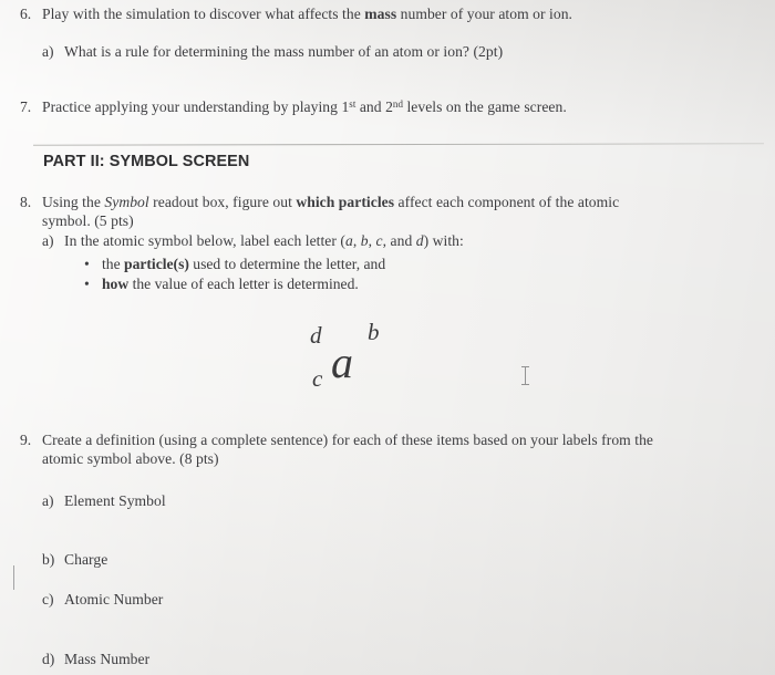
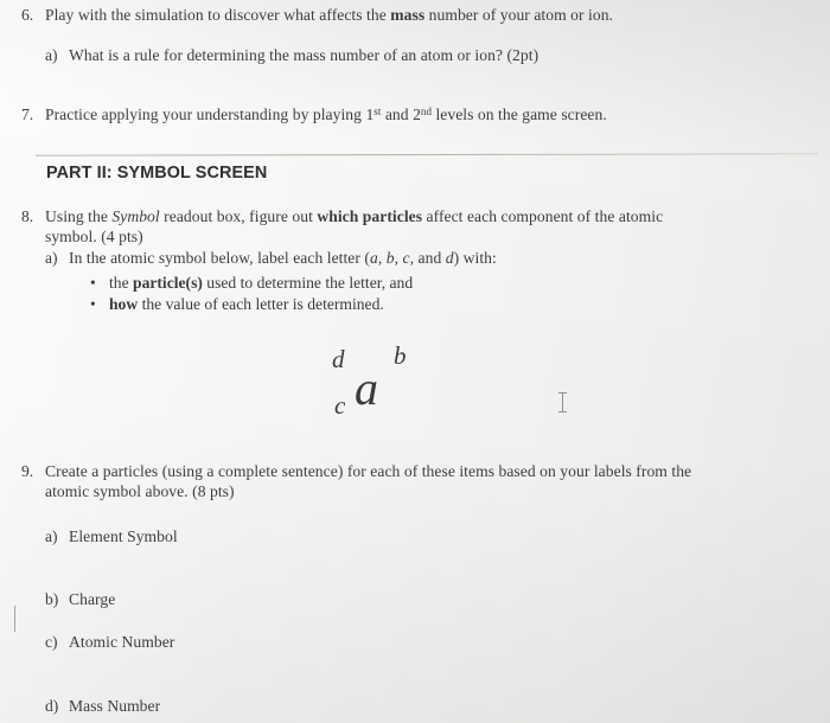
  6.
  Play with the simulation to discover what affects the mass number of your atom or ion.
  a)
  What is a rule for determining the mass number of an atom or ion? (2pt)
  7.
  Practice applying your understanding by playing 1st and 2nd levels on the game screen.
  PART II: SYMBOL SCREEN
  8.
  Using the Symbol readout box, figure out which particles affect each component of the atomic
- symbol. (5 pts)
+ symbol. (4 pts)
  a)
  In the atomic symbol below, label each letter (a, b, c, and d) with:
  • the particle(s) used to determine the letter, and
  • how the value of each letter is determined.
  d
  c
  a
  b
  9.
- Create a definition (using a complete sentence) for each of these items based on your labels from the
+ Create a particles (using a complete sentence) for each of these items based on your labels from the
  atomic symbol above. (8 pts)
  a)
  Element Symbol
  b)
  Charge
  c)
  Atomic Number
  d)
  Mass Number
